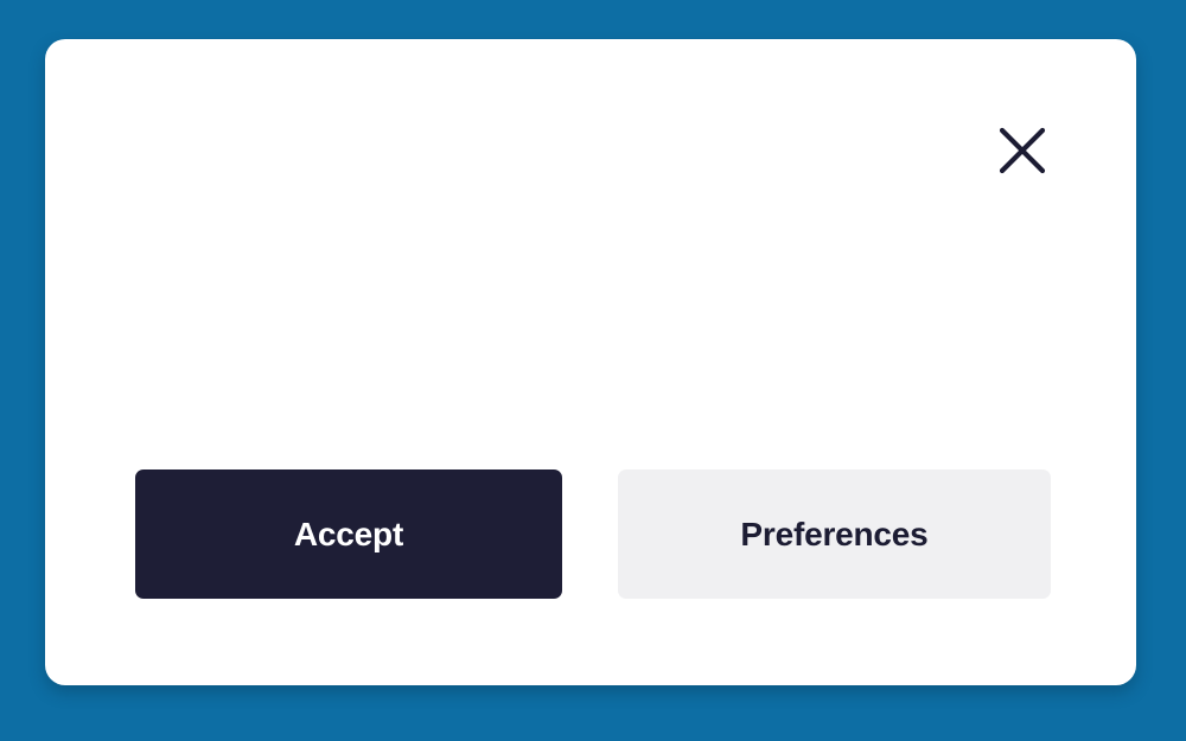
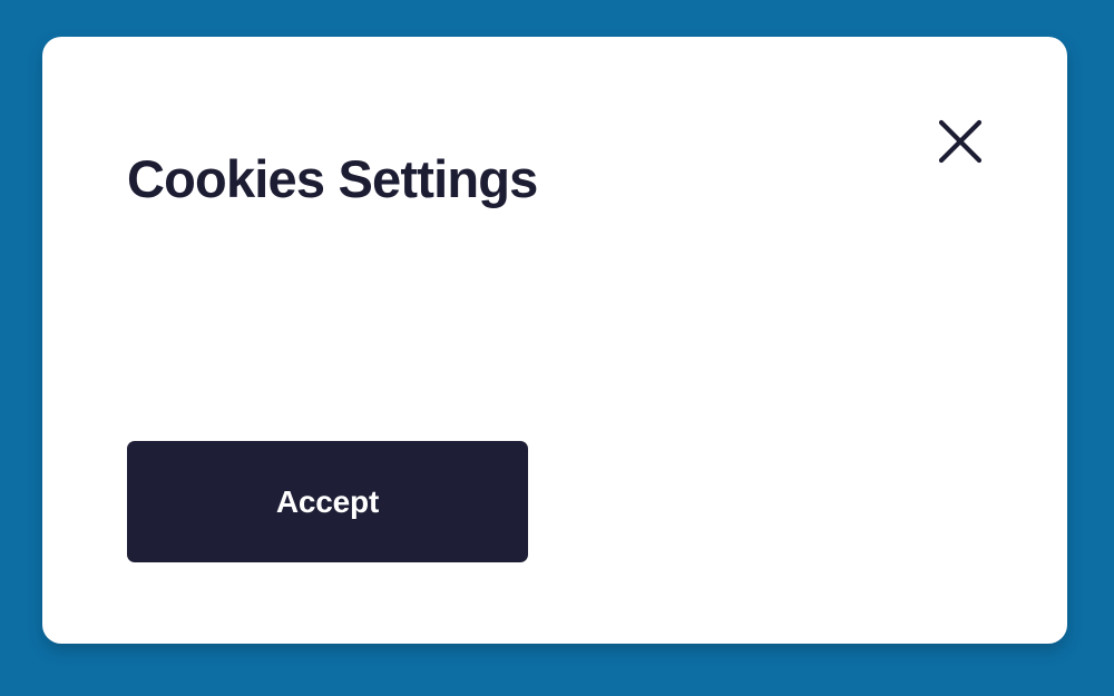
+ Cookies Settings
  Accept
- Preferences
